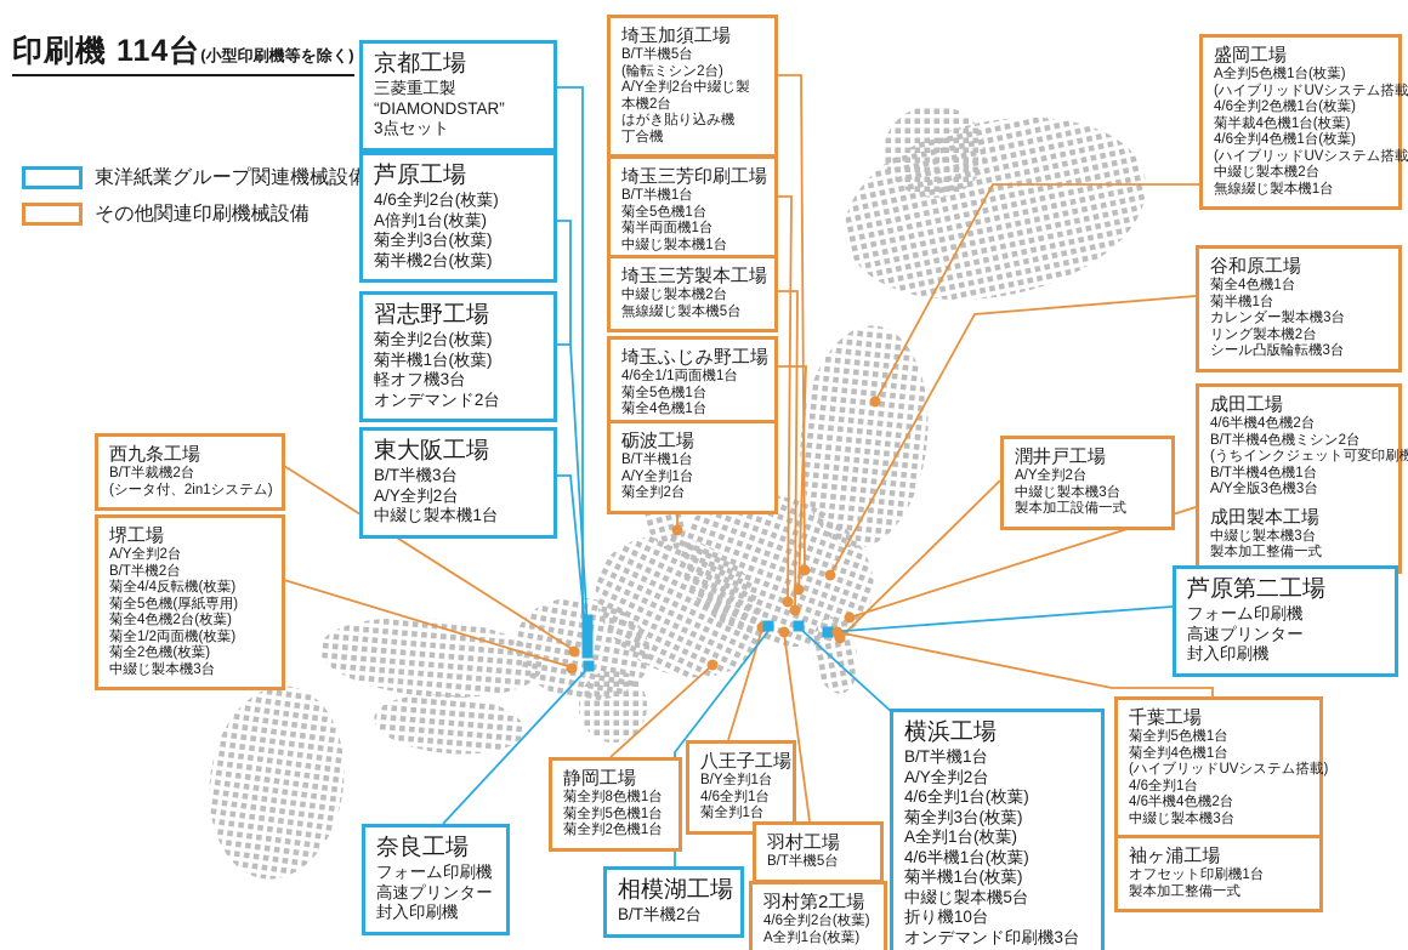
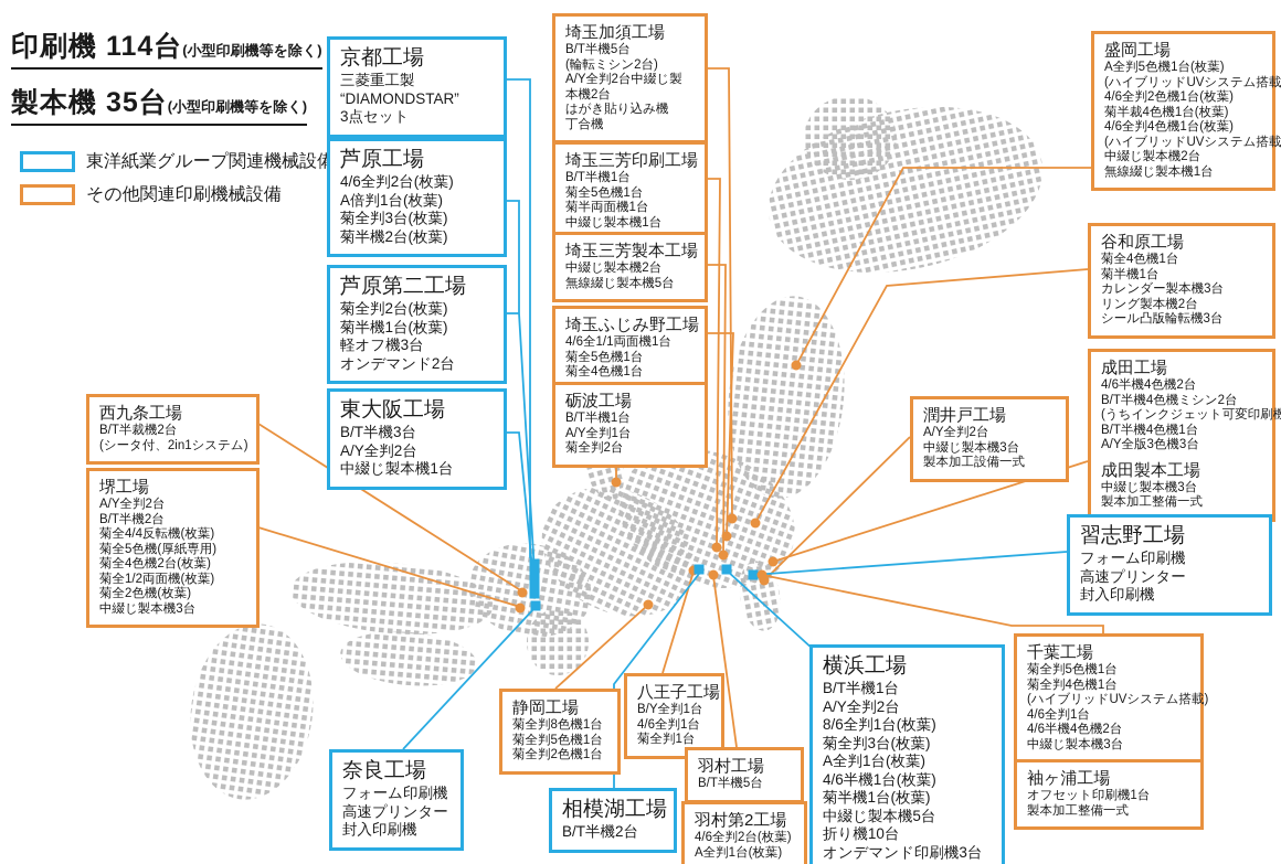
  印刷機 114台(小型印刷機等を除く)
+ 製本機 35台(小型印刷機等を除く)
  東洋紙業グループ関連機械設
  その他関連印刷機械設備
  京都工場
  三菱重工製
  “DIAMONDSTAR”
  3点セット
  芦原工場
  4/6全判2台(枚葉)
  A倍判1台(枚葉)
  菊全判3台(枚葉)
  菊半機2台(枚葉)
- 習志野工場
+ 芦原第二工場
  菊全判2台(枚葉)
  菊半機1台(枚葉)
  軽オフ機3台
  オンデマンド2台
  西九条工場
  B/T半裁機2台
  (シータ付、2in1システム)
  堺工場
  A/Y全判2台
  B/T半機2台
  菊全4/4反転機(枚葉)
  菊全5色機(厚紙専用)
  菊全4色機2台(枚葉)
  菊全1/2両面機(枚葉)
  菊全2色機(枚葉)
  中綴じ製本機3台
  東大阪工場
  B/T半機3台
  A/Y全判2台
  中綴じ製本機1台
  埼玉加須工場
  B/T半機5台
  (輪転ミシン2台)
  A/Y全判2台中綴じ製
  本機2台
  はがき貼り込み機
  丁合機
  埼玉三芳印刷工場
  B/T半機1台
  菊全5色機1台
  菊半両面機1台
  中綴じ製本機1台
  埼玉三芳製本工場
  中綴じ製本機2台
  無線綴じ製本機5台
  埼玉ふじみ野工場
  4/6全1/1両面機1台
  菊全5色機1台
  菊全4色機1台
  砺波工場
  B/T半機1台
  A/Y全判1台
  菊全判2台
  盛岡工場
  A全判5色機1台(枚葉)
  (ハイブリッドUVシステム搭載
  4/6全判2色機1台(枚葉)
  菊半裁4色機1台(枚葉)
  4/6全判4色機1台(枚葉)
  (ハイブリッドUVシステム搭載
  中綴じ製本機2台
  無線綴じ製本機1台
  谷和原工場
  菊全4色機1台
  菊半機1台
  カレンダー製本機3台
  リング製本機2台
  シール凸版輪転機3台
  成田工場
  4/6半機4色機2台
  B/T半機4色機ミシン2台
  (うちインクジェット可変印刷機
  B/T半機4色機1台
  A/Y全版3色機3台
  成田製本工場
  中綴じ製本機3台
  製本加工整備一式
  潤井戸工場
  A/Y全判2台
  中綴じ製本機3台
  製本加工設備一式
- 芦原第二工場
+ 習志野工場
  フォーム印刷機
  高速プリンター
  封入印刷機
  千葉工場
  菊全判5色機1台
  菊全判4色機1台
  (ハイブリッドUVシステム搭載)
  4/6全判1台
  4/6半機4色機2台
  中綴じ製本機3台
  袖ヶ浦工場
  オフセット印刷機1台
  製本加工整備一式
  横浜工場
  B/T半機1台
  A/Y全判2台
- 4/6全判1台(枚葉)
+ 8/6全判1台(枚葉)
  菊全判3台(枚葉)
  A全判1台(枚葉)
  4/6半機1台(枚葉)
  菊半機1台(枚葉)
  中綴じ製本機5台
  折り機10台
  オンデマンド印刷機3台
  八王子工場
  B/Y全判1台
  4/6全判1台
  菊全判1台
  羽村工場
  B/T半機5台
  羽村第2工場
  4/6全判2台(枚葉)
  A全判1台(枚葉)
  静岡工場
  菊全判8色機1台
  菊全判5色機1台
  菊全判2色機1台
  奈良工場
  フォーム印刷機
  高速プリンター
  封入印刷機
  相模湖工場
  B/T半機2台
